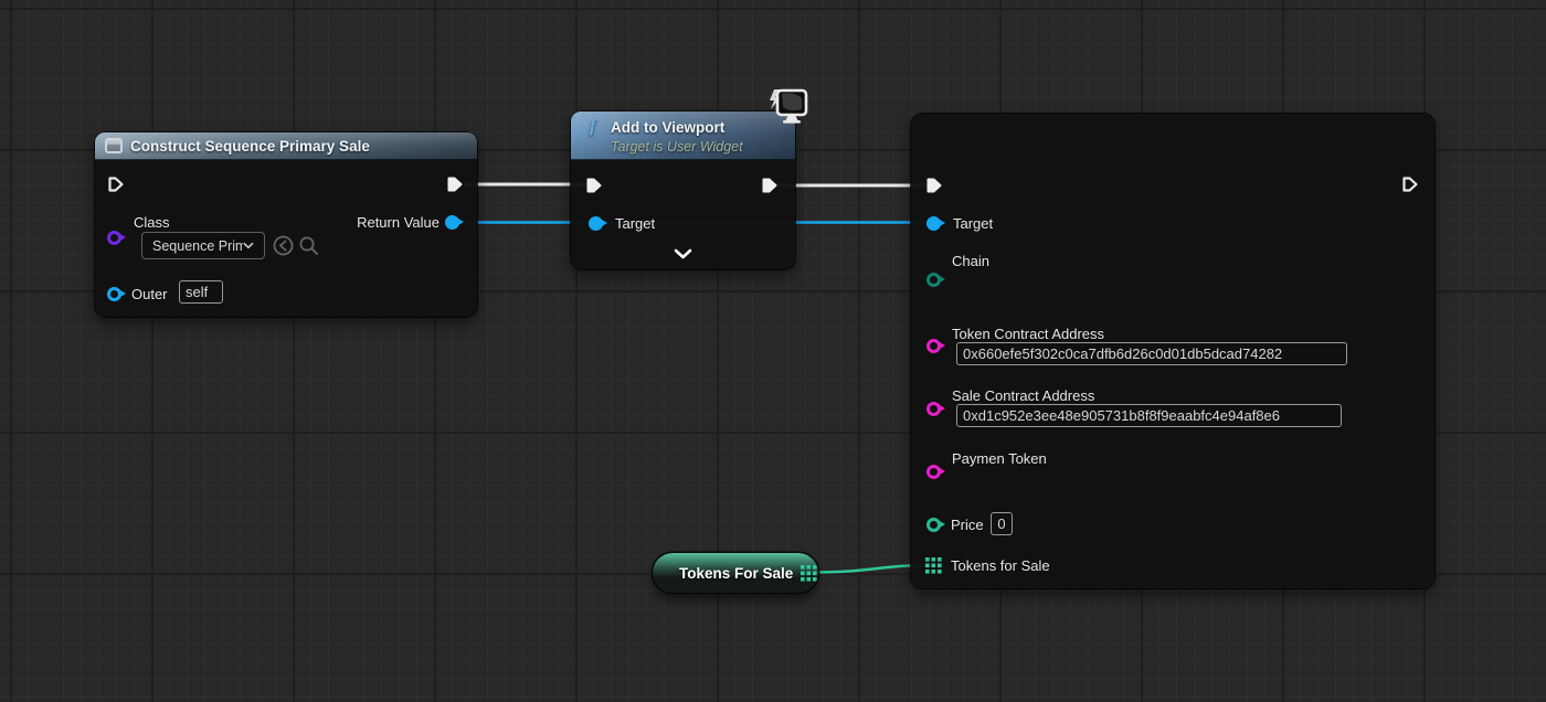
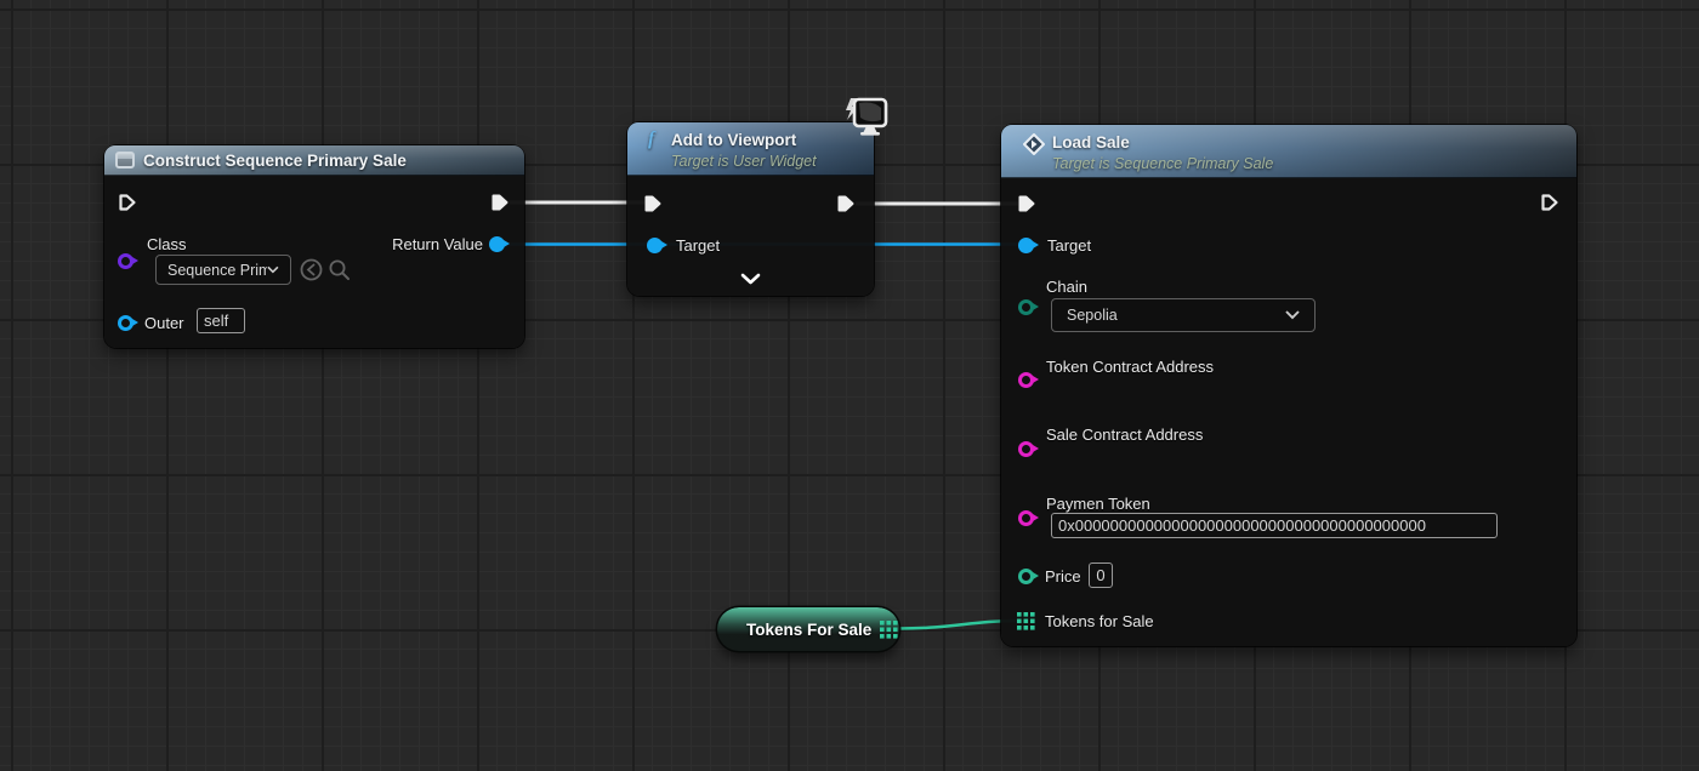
  Construct Sequence Primary Sale
  Class
  Sequence Prim
  Return Value
  Outer
  self
  f
  Add to Viewport
  Target is User Widget
  Target
+ Load Sale
+ Target is Sequence Primary Sale
  Target
  Chain
+ Sepolia
  Token Contract Address
- 0x660efe5f302c0ca7dfb6d26c0d01db5dcad74282
  Sale Contract Address
- 0xd1c952e3ee48e905731b8f8f9eaabfc4e94af8e6
  Paymen Token
+ 0x0000000000000000000000000000000000000000
  Price
  0
  Tokens for Sale
  Tokens For Sale
